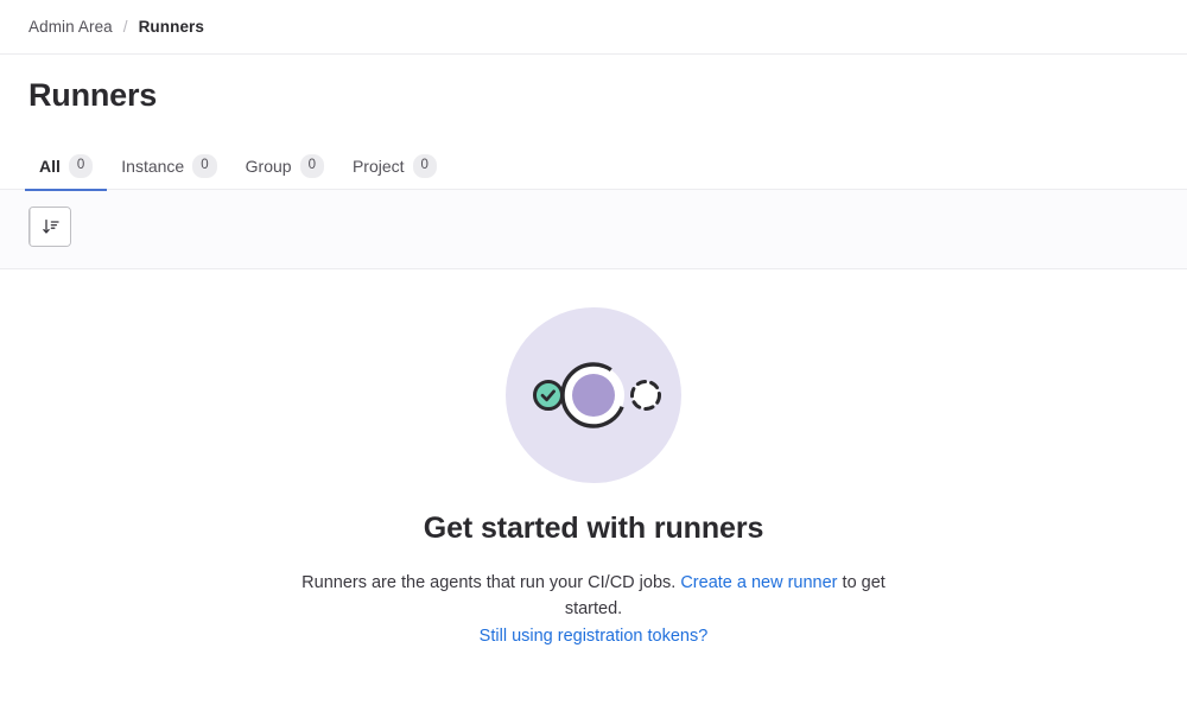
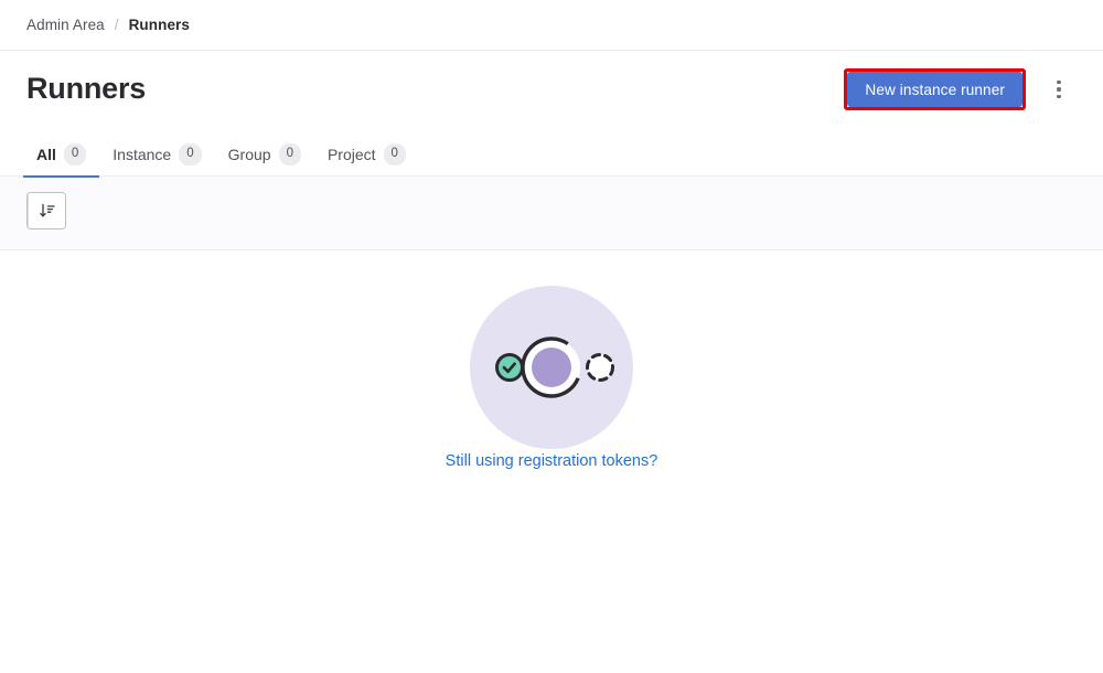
  Admin Area
  /
  Runners
  Runners
+ New instance runner
  All
  0
  Instance
  0
  Group
  0
  Project
  0
- Get started with runners
- Runners are the agents that run your CI/CD jobs. Create a new runner to get started.
  Still using registration tokens?
